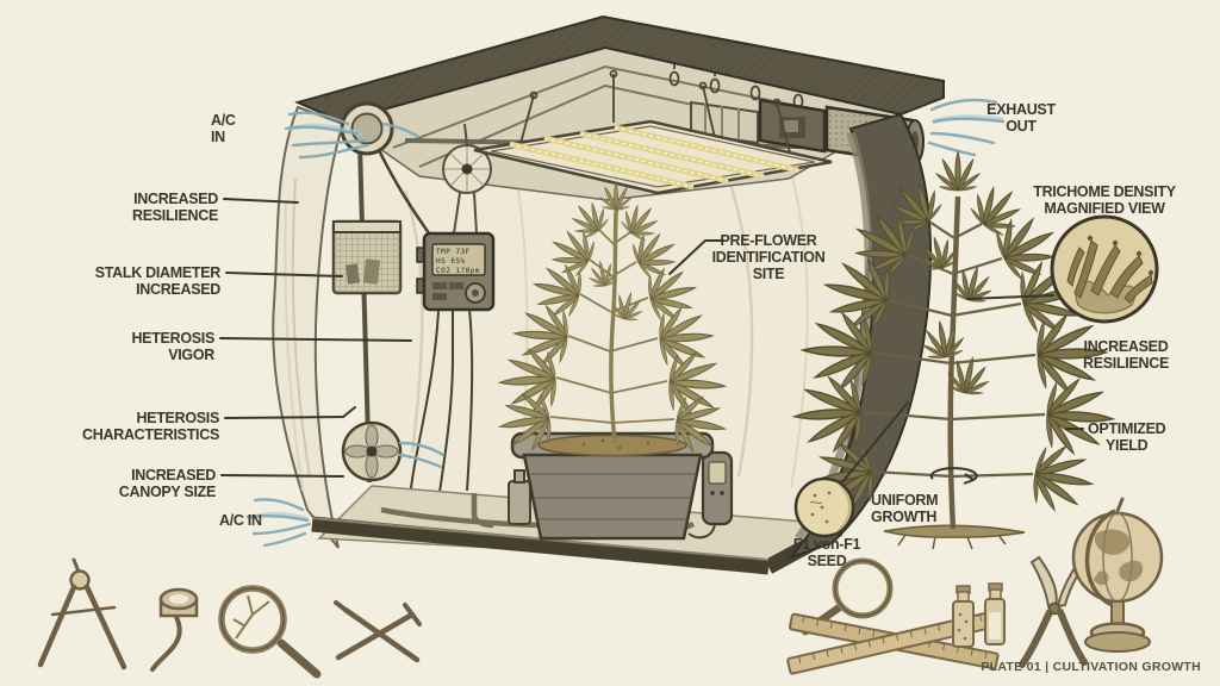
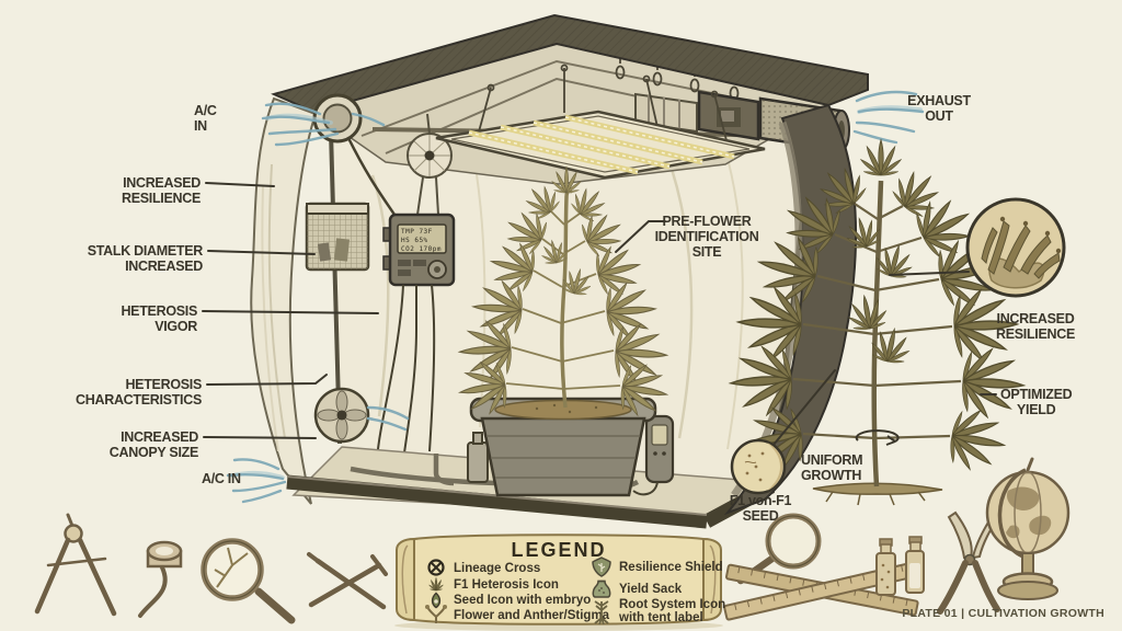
  A/C
  IN
  INCREASED
  RESILIENCE
  STALK DIAMETER
  INCREASED
  HETEROSIS
  VIGOR
  HETEROSIS
  CHARACTERISTICS
  INCREASED
  CANOPY SIZE
  A/C IN
  PRE-FLOWER
  IDENTIFICATION
  SITE
  EXHAUST
  OUT
- TRICHOME DENSITY
- MAGNIFIED VIEW
  INCREASED
  RESILIENCE
  OPTIMIZED
  YIELD
  UNIFORM
  GROWTH
  F1 von-F1
  SEED
+ LEGEND
+ Lineage Cross
+ F1 Heterosis Icon
+ Seed Icon with embryo
+ Flower and Anther/Stigma
+ Resilience Shield
+ Yield Sack
+ Root System Icon
+ with tent label
  PLATE 01 | CULTIVATION GROWTH
